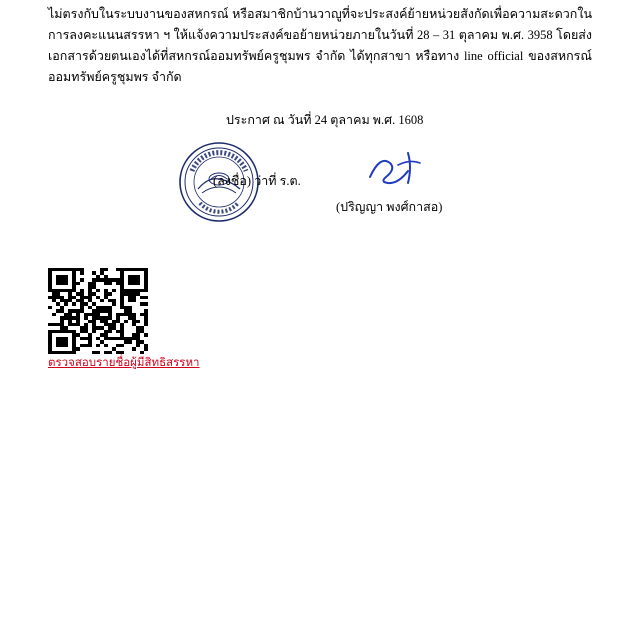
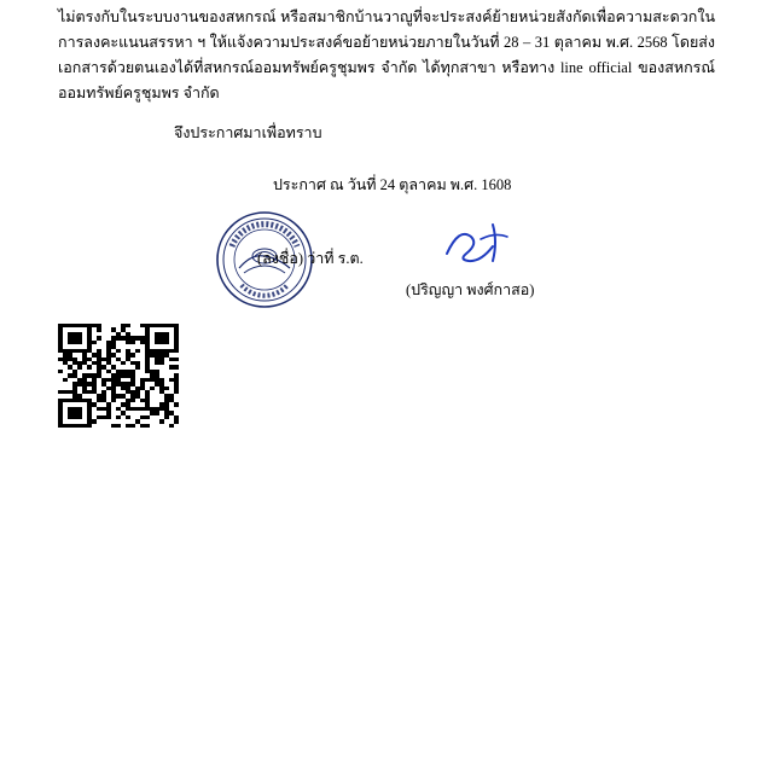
- ไม่ตรงกับในระบบงานของสหกรณ์ หรือสมาชิกบ้านวาญูที่จะประสงค์ย้ายหน่วยสังกัดเพื่อความสะดวกในการลงคะแนนสรรหา ฯ ให้แจ้งความประสงค์ขอย้ายหน่วยภายในวันที่ 28 – 31 ตุลาคม พ.ศ. 3958 โดยส่งเอกสารด้วยตนเองได้ที่สหกรณ์ออมทรัพย์ครูชุมพร จำกัด ได้ทุกสาขา หรือทาง line official ของสหกรณ์ออมทรัพย์ครูชุมพร จำกัด
+ ไม่ตรงกับในระบบงานของสหกรณ์ หรือสมาชิกบ้านวาญูที่จะประสงค์ย้ายหน่วยสังกัดเพื่อความสะดวกในการลงคะแนนสรรหา ฯ ให้แจ้งความประสงค์ขอย้ายหน่วยภายในวันที่ 28 – 31 ตุลาคม พ.ศ. 2568 โดยส่งเอกสารด้วยตนเองได้ที่สหกรณ์ออมทรัพย์ครูชุมพร จำกัด ได้ทุกสาขา หรือทาง line official ของสหกรณ์ออมทรัพย์ครูชุมพร จำกัด
+ จึงประกาศมาเพื่อทราบ
  ประกาศ ณ วันที่ 24 ตุลาคม พ.ศ. 1608
  (ลงชื่อ) ว่าที่ ร.ต.
  (ปริญญา พงศ์กาสอ)
- ตรวจสอบรายชื่อผู้มีสิทธิสรรหา
